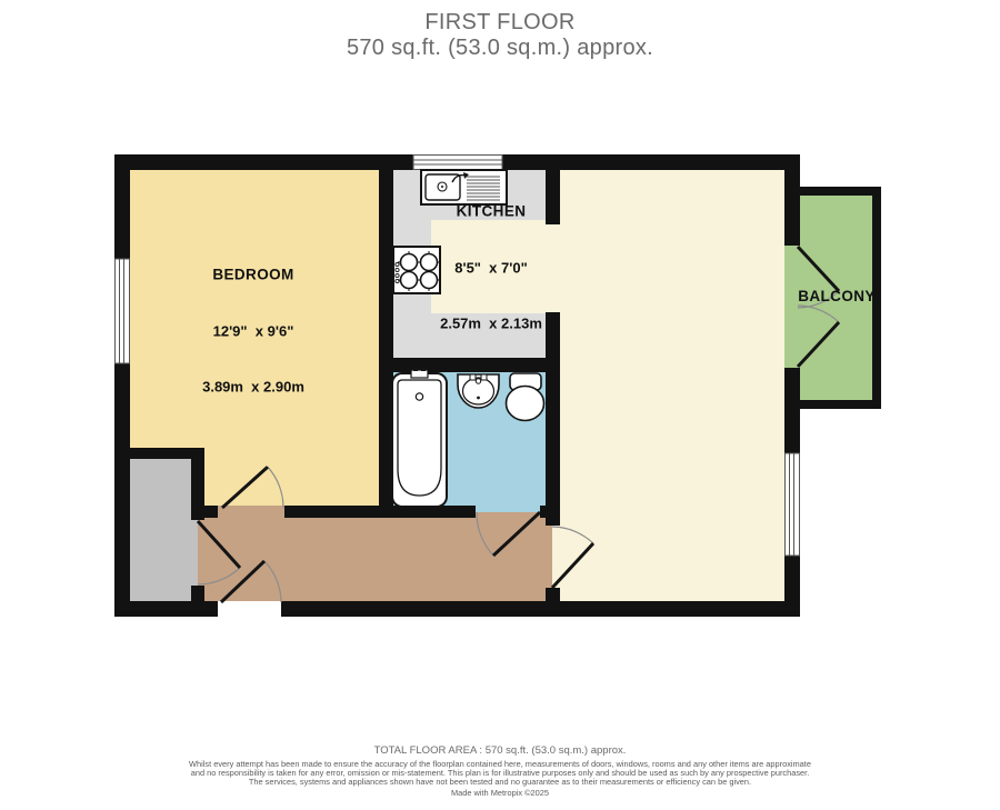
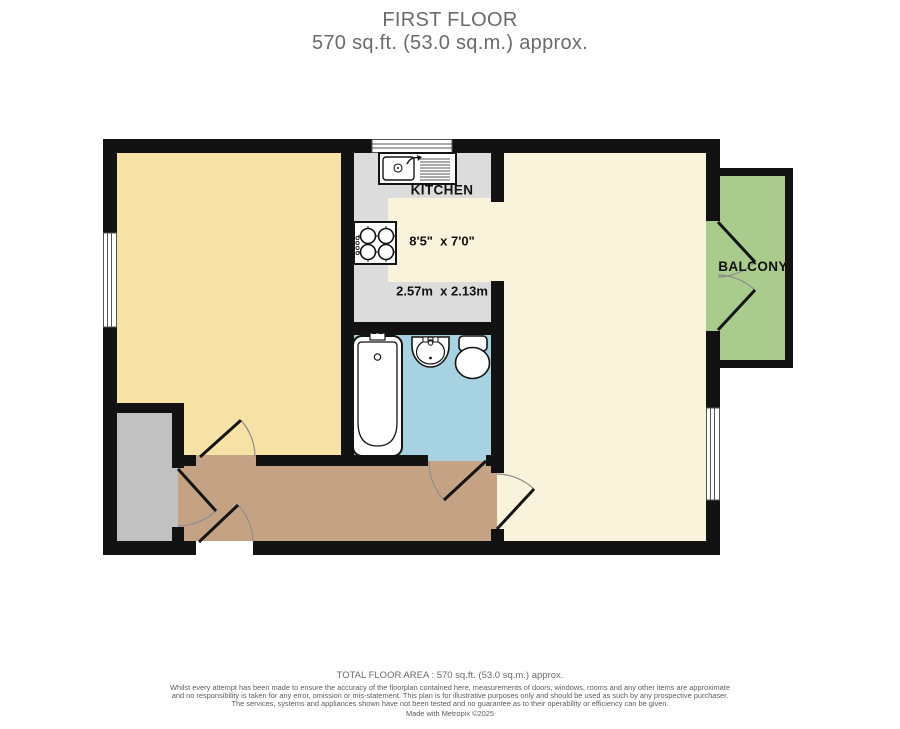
  FIRST FLOOR
  570 sq.ft. (53.0 sq.m.) approx.
- BEDROOM
- 12'9" x 9'6"
- 3.89m x 2.90m
  KITCHEN
  8'5" x 7'0"
  2.57m x 2.13m
  BALCONY
  TOTAL FLOOR AREA : 570 sq.ft. (53.0 sq.m.) approx.
- Whilst every attempt has been made to ensure the accuracy of the floorplan contained here, measurements of doors, windows, rooms and any other items are approximate and no responsibility is taken for any error, omission or mis-statement. This plan is for illustrative purposes only and should be used as such by any prospective purchaser. The services, systems and appliances shown have not been tested and no guarantee as to their measurements or efficiency can be given.
+ Whilst every attempt has been made to ensure the accuracy of the floorplan contained here, measurements of doors, windows, rooms and any other items are approximate and no responsibility is taken for any error, omission or mis-statement. This plan is for illustrative purposes only and should be used as such by any prospective purchaser. The services, systems and appliances shown have not been tested and no guarantee as to their operability or efficiency can be given.
  Made with Metropix ©2025
